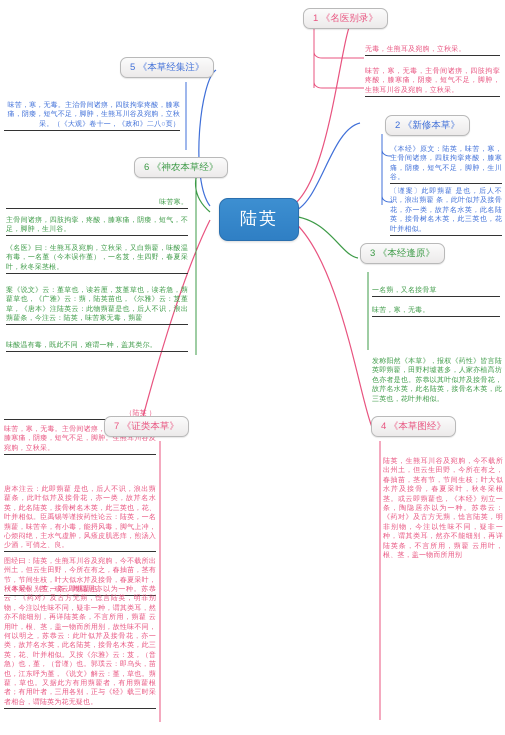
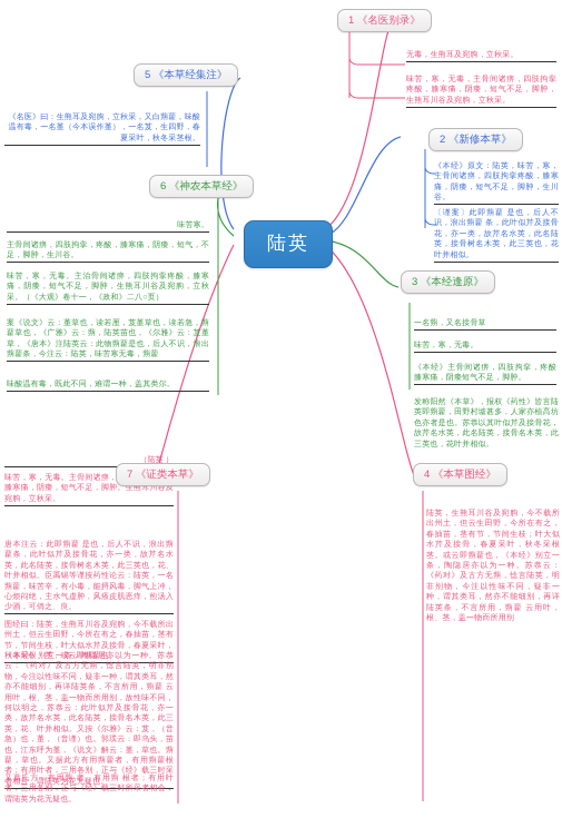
  陆英
  1 《名医别录》
  无毒，生熊耳及宛朐，立秋采。
  味苦，寒，无毒，主骨间诸痹，四肢拘挛疼酸，膝寒痛，阴痿，短气不足，脚肿，生熊耳川谷及宛朐，立秋采。
  2 《新修本草》
  《本经》原文：陆英，味苦，寒，主骨间诸痹，四肢拘挛疼酸，膝寒痛，阴痿，短气不足，脚肿，生川谷。
  〔谨案〕此即蒴藋 是也，后人不识，浪出蒴藋 条，此叶似芹及接骨花，亦一类，故芹名水英，此名陆英，接骨树名木英，此三英也，花叶并相似。
  3 《本经逢原》
  一名蒴，又名接骨草
  味苦，寒，无毒。
+ 《本经》主骨间诸痹，四肢拘挛，疼酸膝寒痛，阴痿短气不足，脚肿。
  发称阳然《本草》，报权《药性》皆言陆英即蒴藋，田野村墟甚多，人家亦植高坊色亦者是也。苏恭以其叶似芹及接骨花，故芹名水英，此名陆英，接骨名木英，此三英也，花叶并相似。
  4 《本草图经》
  陆英，生熊耳川谷及宛朐，今不载所出州土，但云生田野，今所在有之，春抽苗，茎有节，节间生枝；叶大似水芹及接骨，春夏采叶，秋冬采根茎。或云即蒴藋也，《本经》别立一条，陶隐居亦以为一种。苏恭云：《药对》及古方无蒴，惗言陆英，明非别物，今注以性味不同，疑非一种，谓其类耳，然亦不能细别，再详陆英条，不言所用，蒴藋 云用叶，根、茎，盖一物而所用别
  5 《本草经集注》
- 味苦，寒，无毒。主治骨间诸痹，四肢拘挛疼酸，膝寒痛，阴痿，短气不足，脚肿，生熊耳川谷及宛朐，立秋采。（《大观》卷十一，《政和》二八○页）
+ 《名医》曰：生熊耳及宛朐，立秋采，又白蒴藋，味酸温有毒，一名堇（今本误作堇），一名芨，生四野，春夏采叶，秋冬采茎根。
  6 《神农本草经》
  味苦寒。
  主骨间诸痹，四肢拘挛，疼酸，膝寒痛，阴痿，短气，不足，脚肿，生川谷。
- 《名医》曰：生熊耳及宛朐，立秋采，又白蒴藋，味酸温有毒，一名堇（今本误作堇），一名芨，生四野，春夏采叶，秋冬采茎根。
+ 味苦，寒，无毒。主治骨间诸痹，四肢拘挛疼酸，膝寒痛，阴痿，短气不足，脚肿，生熊耳川谷及宛朐，立秋采。（《大观》卷十一，《政和》二八○页）
  案《说文》云：堇草也，读若厘，芨堇草也，读若急，蒴藋草也，《广雅》云：蒴，陆英苗也，《尔雅》云：芨堇草，《唐本》注陆英云：此物蒴藋是也，后人不识，浪出蒴藋条，今注云：陆英，味苦寒无毒，蒴藋
  味酸温有毒，既此不同，难谓一种，盖其类尔。
  7 《证类本草》
  （陆英 ）
  味苦，寒，无毒。主骨间诸痹，膝寒痛，阴痿，短气不足，脚肿。生熊耳川谷及宛朐，立秋采。
  唐本注云：此即蒴藋 是也，后人不识，浪出蒴藋条，此叶似芹及接骨花，亦一类，故芹名水英，此名陆英，接骨树名木英，此三英也，花、叶并相似。臣禹锡等谨按药性论云：陆英，一名蒴藋，味苦辛，有小毒，能捋风毒，脚气上冲，心烦闷绝，主水气虚肿，风瘙皮肌恶痒，煎汤入少酒，可俏之、良。
  图经曰：陆英，生熊耳川谷及宛朐，今不载所出州土，但云生田野，今所在有之，春抽苗，茎有节，节间生枝，叶大似水芹及接骨，春夏采叶，秋冬采根、茎，或云即蒴藋也。
  《本经》别立一条，陶隐居亦以为一种。苏恭云：《药对》及古方无蒴，惗言陆英，明非别物，今注以性味不同，疑非一种，谓其类耳，然亦不能细别，再详陆英条，不言所用，蒴藋 云用叶，根、茎，盖一物而所用别，故性味不同，何以明之，苏恭云：此叶似芹及接骨花，亦一类，故芹名水英，此名陆英，接骨名木英，此三英，花、叶并相似。又按《尔雅》云：芨，（音急）也，堇，（音谨）也。郭璞云：即乌头，苗也，江东呼为堇，《说文》解云：堇，草也。蒴藋，草也。又据此方有用蒴藋者，有用蒴藋根者；有用叶者，三用各别，正与《经》载三时采者相合，谓陆英为花无疑也。
+ 又葛氏方，有用蒴 者，有用蒴 根者；有用叶者，三用各别，正与《经》载三时所采者相会，谓陆英为花无疑也。
